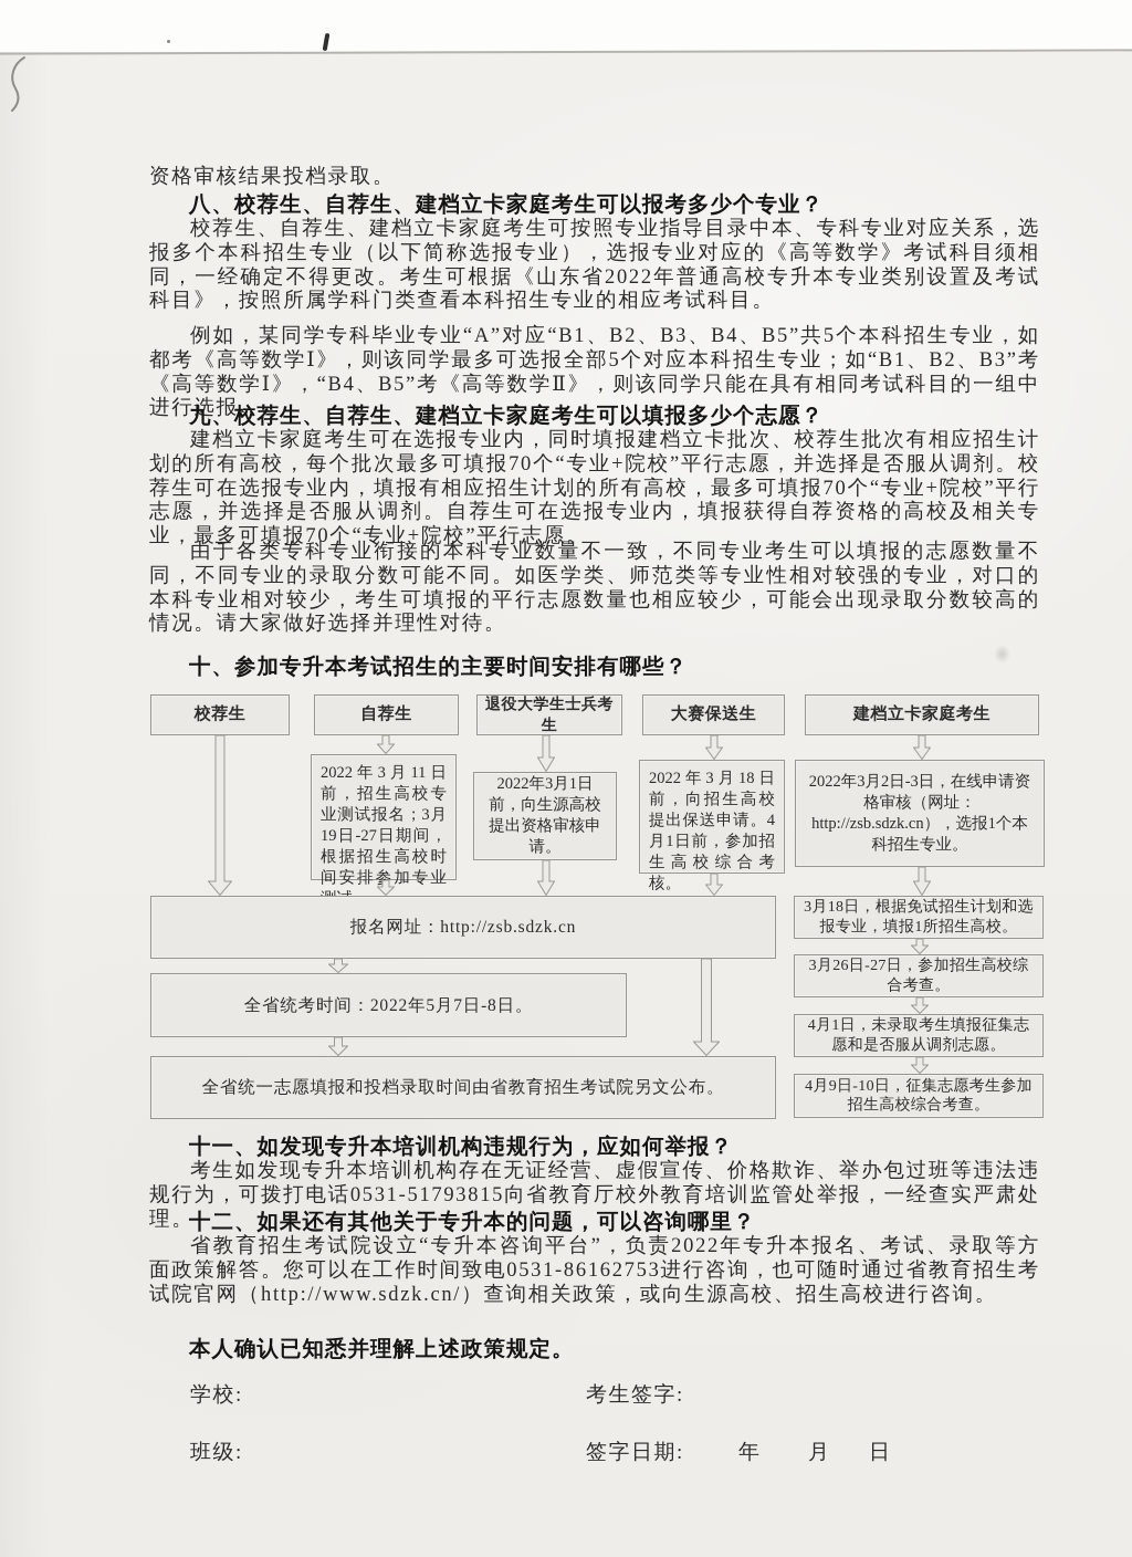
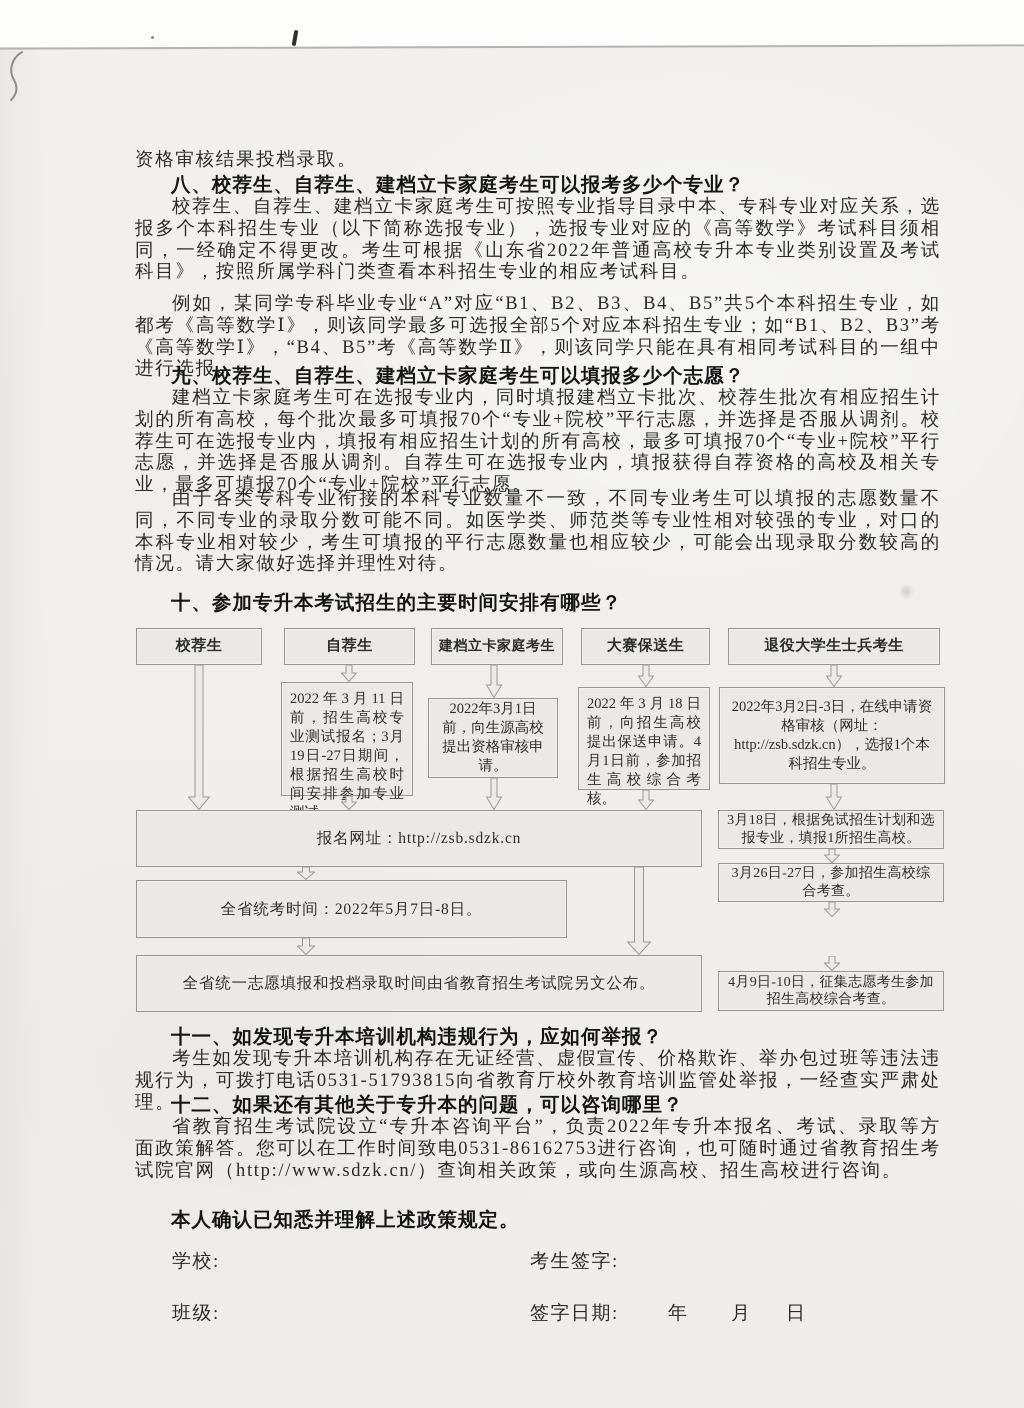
  资格审核结果投档录取。
  八、校荐生、自荐生、建档立卡家庭考生可以报考多少个专业？
  校荐生、自荐生、建档立卡家庭考生可按照专业指导目录中本、专科专业对应关系，选报多个本科招生专业（以下简称选报专业），选报专业对应的《高等数学》考试科目须相同，一经确定不得更改。考生可根据《山东省2022年普通高校专升本专业类别设置及考试科目》，按照所属学科门类查看本科招生专业的相应考试科目。
  例如，某同学专科毕业专业“A”对应“B1、B2、B3、B4、B5”共5个本科招生专业，如都考《高等数学Ⅰ》，则该同学最多可选报全部5个对应本科招生专业；如“B1、B2、B3”考《高等数学Ⅰ》，“B4、B5”考《高等数学Ⅱ》，则该同学只能在具有相同考试科目的一组中进行选报。
  九、校荐生、自荐生、建档立卡家庭考生可以填报多少个志愿？
  建档立卡家庭考生可在选报专业内，同时填报建档立卡批次、校荐生批次有相应招生计划的所有高校，每个批次最多可填报70个“专业+院校”平行志愿，并选择是否服从调剂。校荐生可在选报专业内，填报有相应招生计划的所有高校，最多可填报70个“专业+院校”平行志愿，并选择是否服从调剂。自荐生可在选报专业内，填报获得自荐资格的高校及相关专业，最多可填报70个“专业+院校”平行志愿。
  由于各类专科专业衔接的本科专业数量不一致，不同专业考生可以填报的志愿数量不同，不同专业的录取分数可能不同。如医学类、师范类等专业性相对较强的专业，对口的本科专业相对较少，考生可填报的平行志愿数量也相应较少，可能会出现录取分数较高的情况。请大家做好选择并理性对待。
  十、参加专升本考试招生的主要时间安排有哪些？
  校荐生
  自荐生
- 退役大学生士兵考生
+ 建档立卡家庭考生
  大赛保送生
- 建档立卡家庭考生
+ 退役大学生士兵考生
  2022年3月11日前，招生高校专业测试报名；3月19日-27日期间，根据招生高校时间安排参加专业
  2022年3月1日前，向生源高校提出资格审核申请。
  2022年3月18日前，向招生高校提出保送申请。4月1日前，参加招生高校综合考核。
  2022年3月2日-3日，在线申请资格审核（网址：http://zsb.sdzk.cn），选报1个本科招生专业。
  报名网址：http://zsb.sdzk.cn
  全省统考时间：2022年5月7日-8日。
  全省统一志愿填报和投档录取时间由省教育招生考试院另文公布。
  3月18日，根据免试招生计划和选报专业，填报1所招生高校。
  3月26日-27日，参加招生高校综合考查。
- 4月1日，未录取考生填报征集志愿和是否服从调剂志愿。
  4月9日-10日，征集志愿考生参加招生高校综合考查。
  十一、如发现专升本培训机构违规行为，应如何举报？
  考生如发现专升本培训机构存在无证经营、虚假宣传、价格欺诈、举办包过班等违法违规行为，可拨打电话0531-51793815向省教育厅校外教育培训监管处举报，一经查实严肃处理。
  十二、如果还有其他关于专升本的问题，可以咨询哪里？
  省教育招生考试院设立“专升本咨询平台”，负责2022年专升本报名、考试、录取等方面政策解答。您可以在工作时间致电0531-86162753进行咨询，也可随时通过省教育招生考试院官网（http://www.sdzk.cn/）查询相关政策，或向生源高校、招生高校进行咨询。
  本人确认已知悉并理解上述政策规定。
  学校:
  考生签字:
  班级:
  签字日期:
  年
  月
  日
